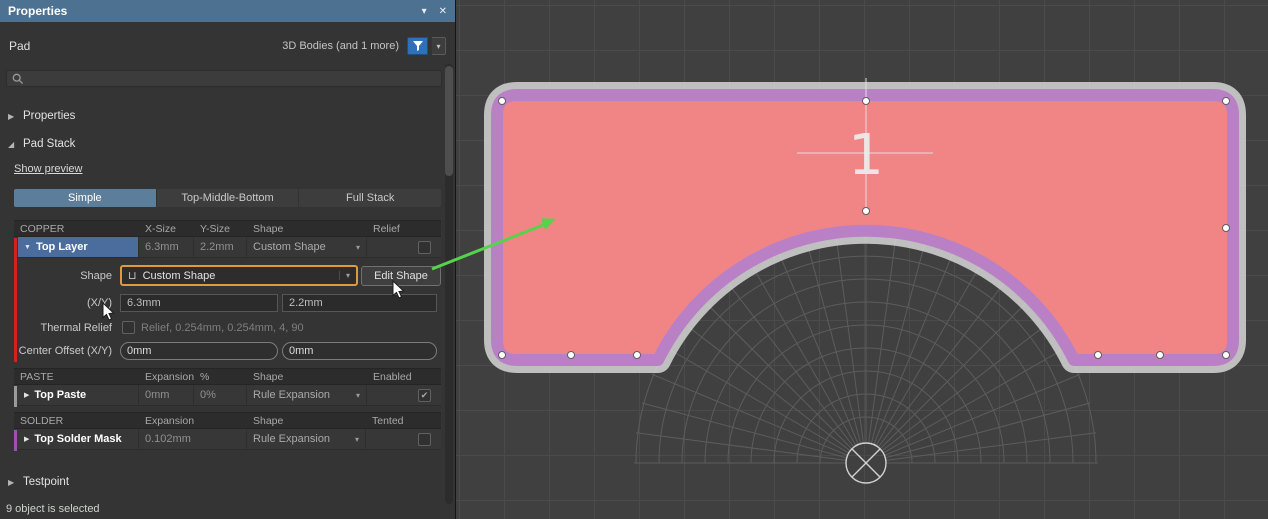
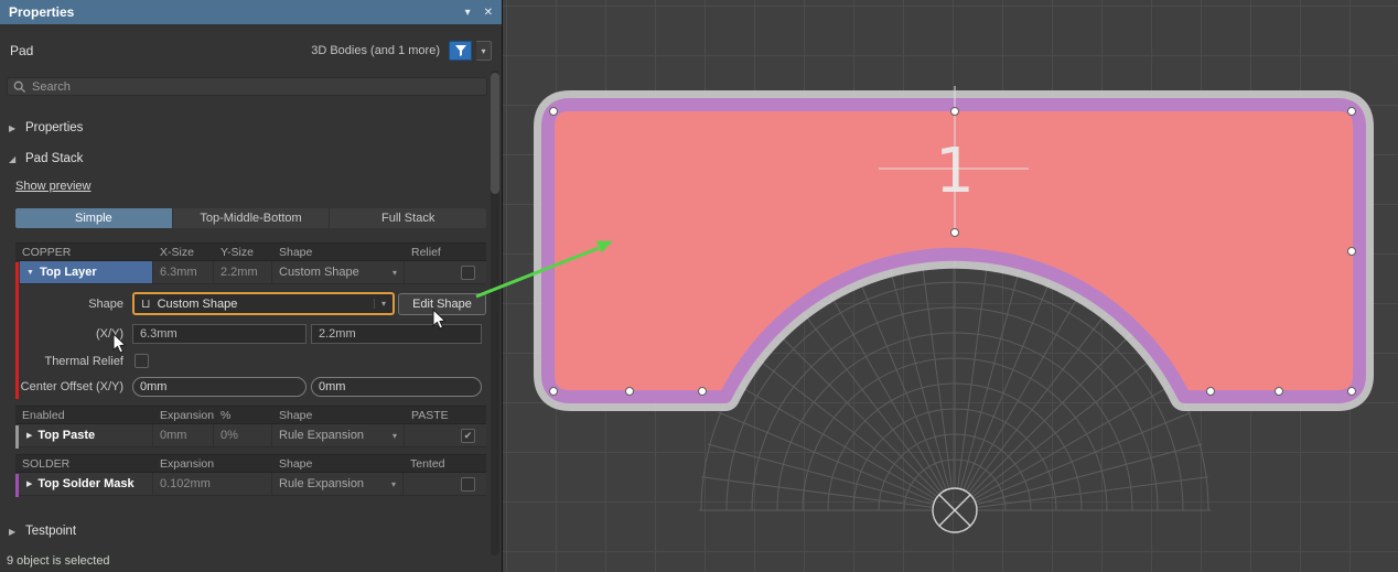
  Properties
  ▾
  ✕
  Pad
  3D Bodies (and 1 more)
  ▾
+ Search
  ▶
  Properties
  ◢
  Pad Stack
  Show preview
  Simple
  Top-Middle-Bottom
  Full Stack
  COPPER
  X-Size
  Y-Size
  Shape
  Relief
  Top Layer
  6.3mm
  2.2mm
  Custom Shape
  ▾
  Shape
  ⊔
  Custom Shape
  ▾
  Edit Shape
  (X/Y)
  6.3mm
  2.2mm
  Thermal Relief
- Relief, 0.254mm, 0.254mm, 4, 90
  Center Offset (X/Y)
  0mm
  0mm
- PASTE
+ Enabled
  Expansion
  %
  Shape
- Enabled
+ PASTE
  Top Paste
  0mm
  0%
  Rule Expansion
  ▾
  ✔
  SOLDER
  Expansion
  Shape
  Tented
  Top Solder Mask
  0.102mm
  Rule Expansion
  ▾
  ▶
  Testpoint
  9 object is selected
  1
